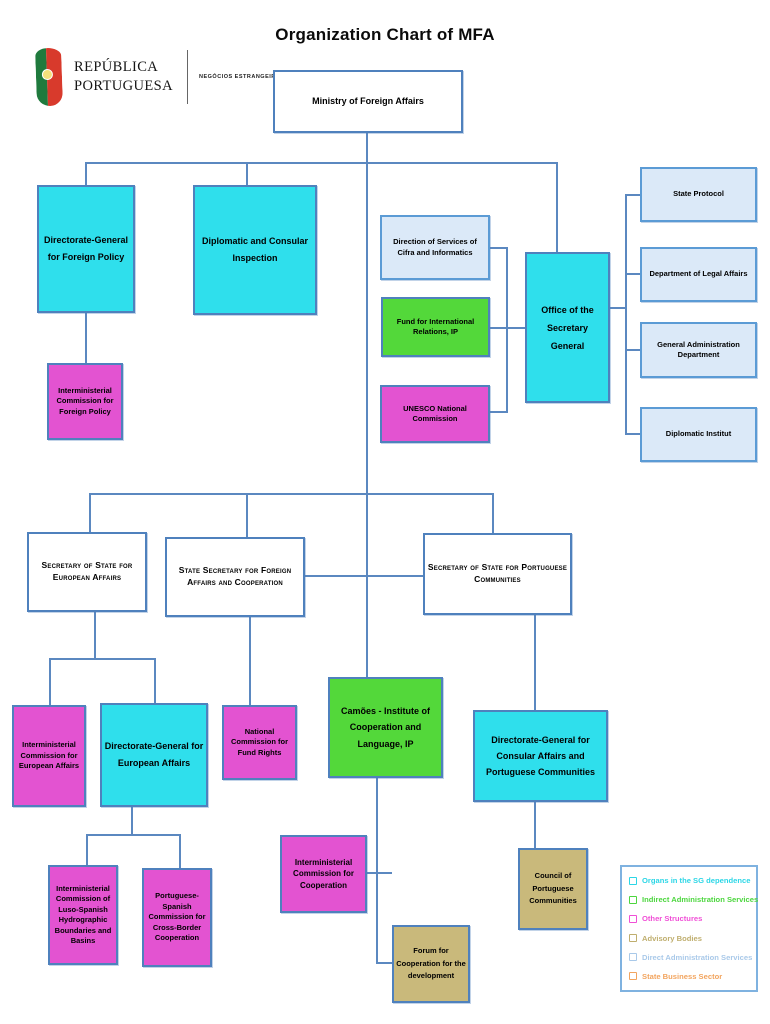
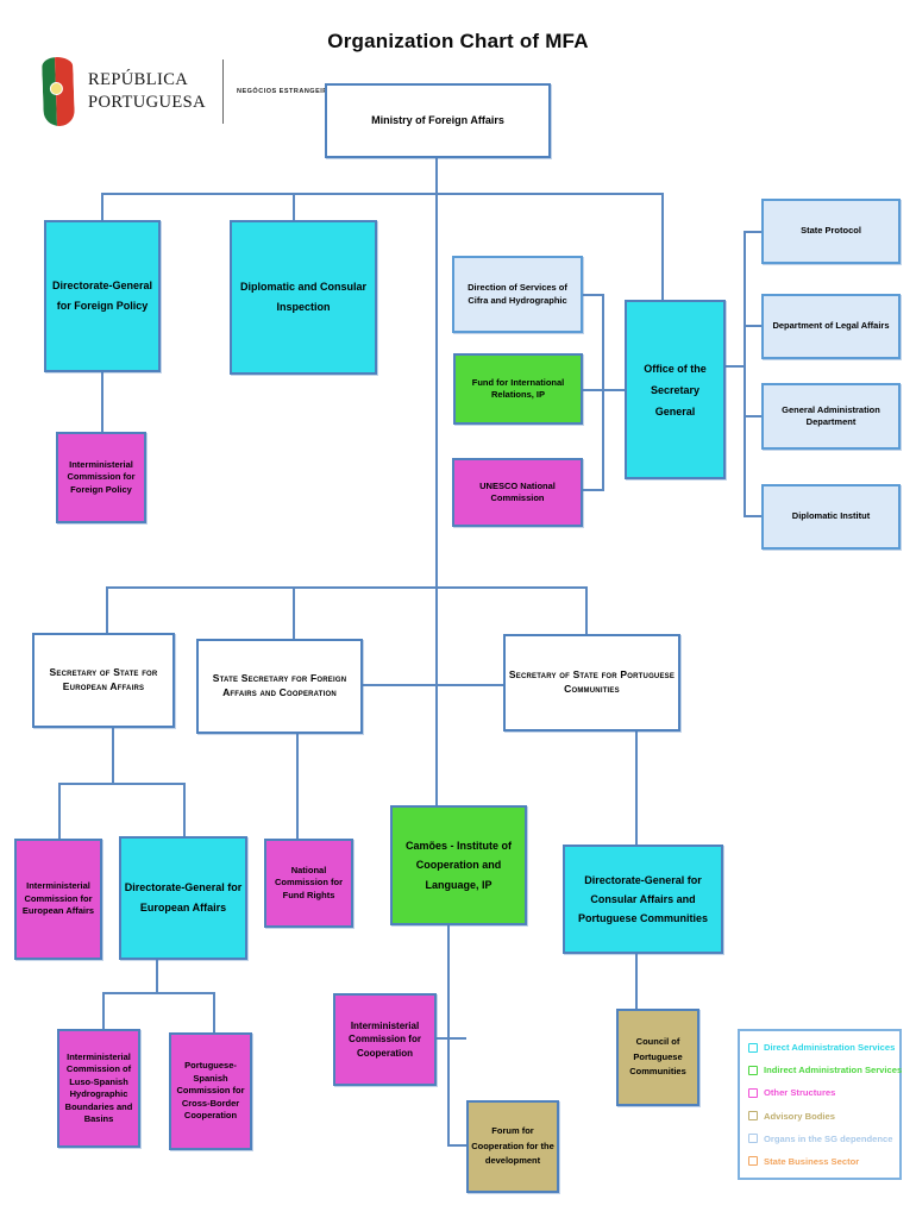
  Organization Chart of MFA
  REPÚBLICA
  PORTUGUESA
  Ministry of Foreign Affairs
  Directorate-General for Foreign Policy
  Diplomatic and Consular Inspection
  Interministerial Commission for Foreign Policy
- Direction of Services of Cifra and Informatics
+ Direction of Services of Cifra and Hydrographic
  Fund for International Relations, IP
  UNESCO National Commission
  Office of the Secretary General
  State Protocol
  Department of Legal Affairs
  General Administration Department
  Diplomatic Institut
  Secretary of State for European Affairs
  State Secretary for Foreign Affairs and Cooperation
  Secretary of State for Portuguese Communities
  Interministerial Commission for European Affairs
  Directorate-General for European Affairs
  National Commission for Fund Rights
  Camões - Institute of Cooperation and Language, IP
  Directorate-General for Consular Affairs and Portuguese Communities
  Interministerial Commission of Luso-Spanish Hydrographic Boundaries and Basins
  Portuguese-Spanish Commission for Cross-Border Cooperation
  Interministerial Commission for Cooperation
  Forum for Cooperation for the development
  Council of Portuguese Communities
- Organs in the SG dependence
+ Direct Administration Services
  Indirect Administration Services
  Other Structures
  Advisory Bodies
- Direct Administration Services
+ Organs in the SG dependence
  State Business Sector
